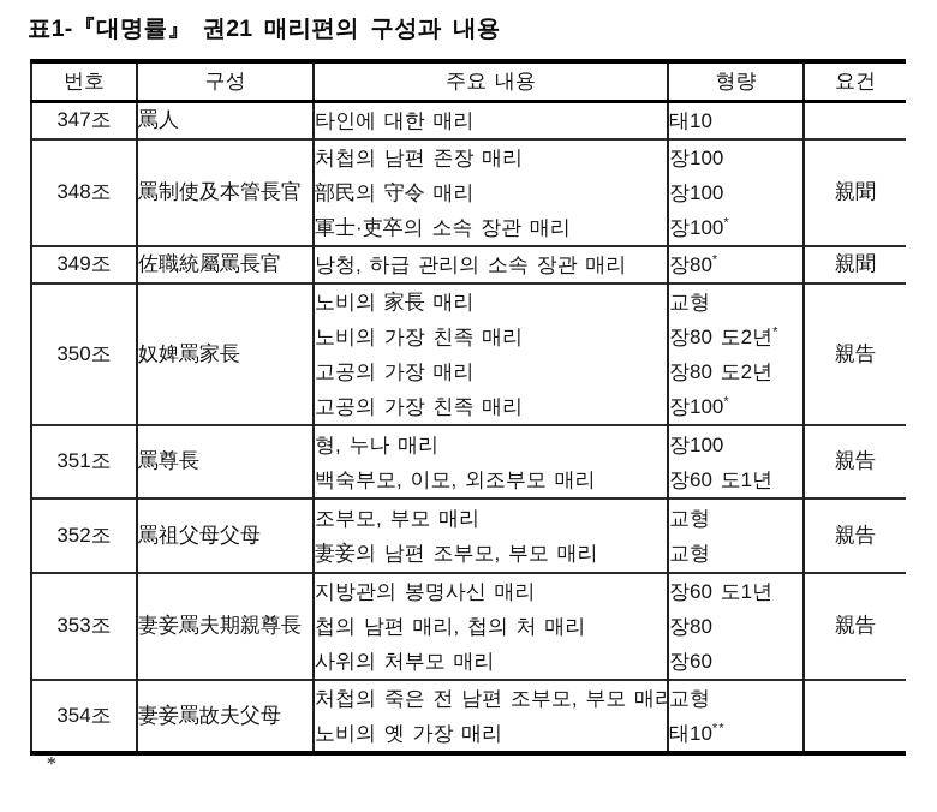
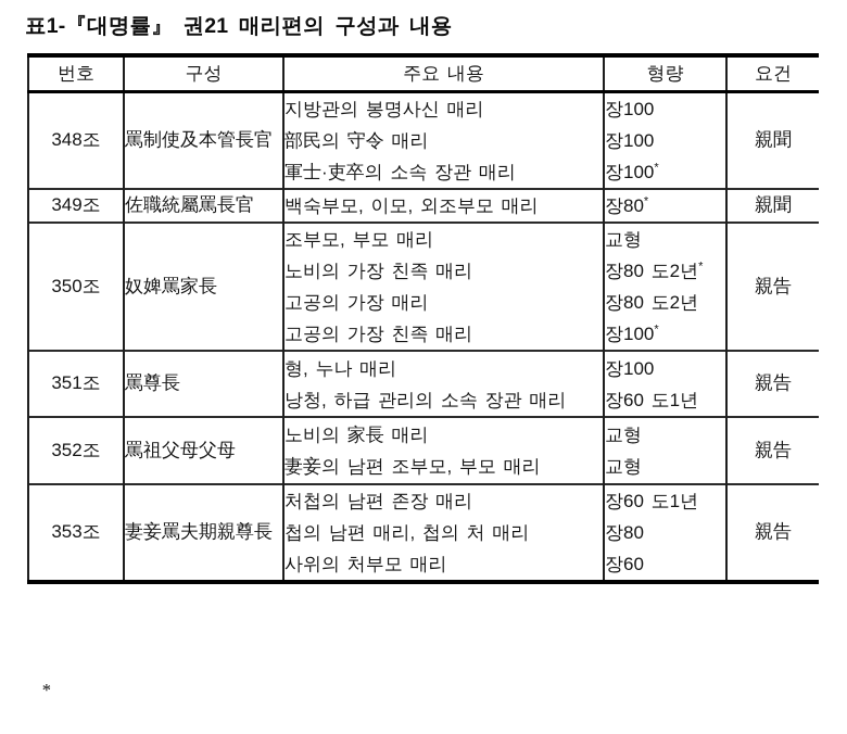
  표1-『대명률』 권21 매리편의 구성과 내용
  번호	구성	주요 내용	형량	요건
- 347조	罵人	타인에 대한 매리	태10
- 348조	罵制使及本管長官	처첩의 남편 존장 매리 部民의 守令 매리 軍士·吏卒의 소속 장관 매리	장100 장100 장100*	親聞
+ 348조	罵制使及本管長官	지방관의 봉명사신 매리 部民의 守令 매리 軍士·吏卒의 소속 장관 매리	장100 장100 장100*	親聞
- 349조	佐職統屬罵長官	낭청, 하급 관리의 소속 장관 매리	장80*	親聞
+ 349조	佐職統屬罵長官	백숙부모, 이모, 외조부모 매리	장80*	親聞
- 350조	奴婢罵家長	노비의 家長 매리 노비의 가장 친족 매리 고공의 가장 매리 고공의 가장 친족 매리	교형 장80 도2년* 장80 도2년 장100*	親告
+ 350조	奴婢罵家長	조부모, 부모 매리 노비의 가장 친족 매리 고공의 가장 매리 고공의 가장 친족 매리	교형 장80 도2년* 장80 도2년 장100*	親告
- 351조	罵尊長	형, 누나 매리 백숙부모, 이모, 외조부모 매리	장100 장60 도1년	親告
+ 351조	罵尊長	형, 누나 매리 낭청, 하급 관리의 소속 장관 매리	장100 장60 도1년	親告
- 352조	罵祖父母父母	조부모, 부모 매리 妻妾의 남편 조부모, 부모 매리	교형 교형	親告
+ 352조	罵祖父母父母	노비의 家長 매리 妻妾의 남편 조부모, 부모 매리	교형 교형	親告
- 353조	妻妾罵夫期親尊長	지방관의 봉명사신 매리 첩의 남편 매리, 첩의 처 매리 사위의 처부모 매리	장60 도1년 장80 장60	親告
+ 353조	妻妾罵夫期親尊長	처첩의 남편 존장 매리 첩의 남편 매리, 첩의 처 매리 사위의 처부모 매리	장60 도1년 장80 장60	親告
- 354조	妻妾罵故夫父母	처첩의 죽은 전 남편 조부모, 부모 매리 노비의 옛 가장 매리	교형 태10**
  *
